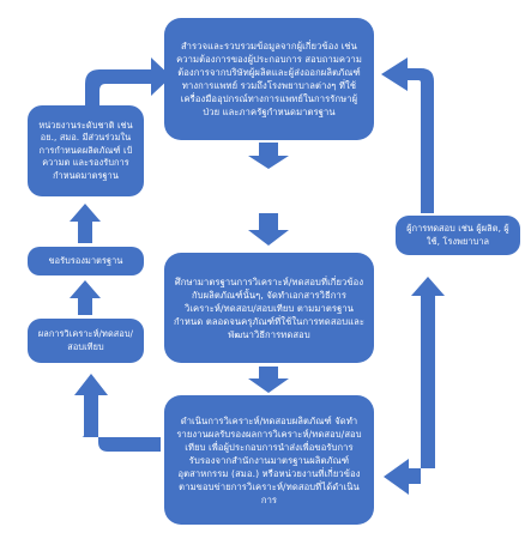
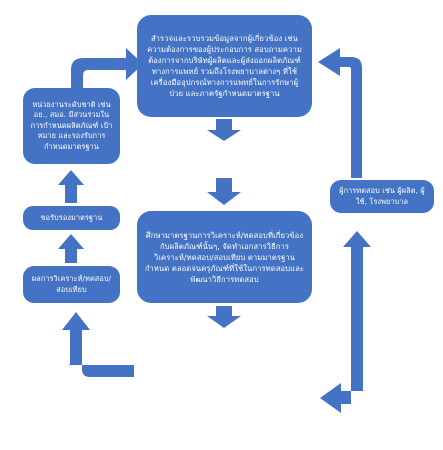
  สำรวจและรวบรวมข้อมูลจากผู้เกี่ยวข้อง เช่น ความต้องการของผู้ประกอบการ สอบถามความต้องการจากบริษัทผู้ผลิตและผู้ส่งออกผลิตภัณฑ์ทางการแพทย์ รวมถึงโรงพยาบาลต่างๆ ที่ใช้เครื่องมืออุปกรณ์ทางการแพทย์ในการรักษาผู้ป่วย และภาครัฐกำหนดมาตรฐาน
  ศึกษามาตรฐานการวิเคราะห์/ทดสอบที่เกี่ยวข้องกับผลิตภัณฑ์นั้นๆ, จัดทำเอกสารวิธีการวิเคราะห์/ทดสอบ/สอบเทียบ ตามมาตรฐานกำหนด ตลอดจนครุภัณฑ์ที่ใช้ในการทดสอบและพัฒนาวิธีการทดสอบ
- ดำเนินการวิเคราะห์/ทดสอบผลิตภัณฑ์ จัดทำรายงานผลรับรองผลการวิเคราะห์/ทดสอบ/สอบเทียบ เพื่อผู้ประกอบการนำส่งเพื่อขอรับการรับรองจากสำนักงานมาตรฐานผลิตภัณฑ์อุตสาหกรรม (สมอ.) หรือหน่วยงานที่เกี่ยวข้อง ตามขอบข่ายการวิเคราะห์/ทดสอบที่ได้ดำเนินการ
- หน่วยงานระดับชาติ เช่น อย., สมอ. มีส่วนร่วมในการกำหนดผลิตภัณฑ์ เป้ความต และรองรับการกำหนดมาตรฐาน
+ หน่วยงานระดับชาติ เช่น อย., สมอ. มีส่วนร่วมในการกำหนดผลิตภัณฑ์ เป้าหมาย และรองรับการกำหนดมาตรฐาน
  ขอรับรองมาตรฐาน
  ผลการวิเคราะห์/ทดสอบ/สอบเทียบ
  ผู้การทดสอบ เช่น ผู้ผลิต, ผู้ใช้, โรงพยาบาล
